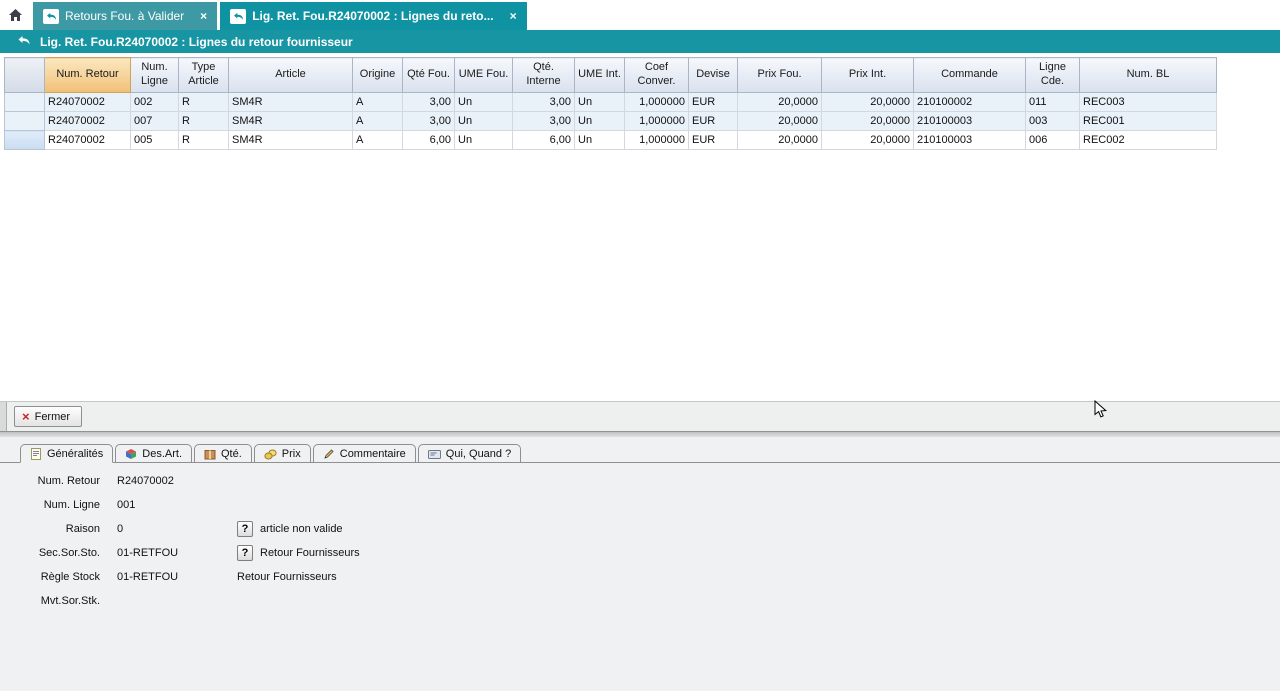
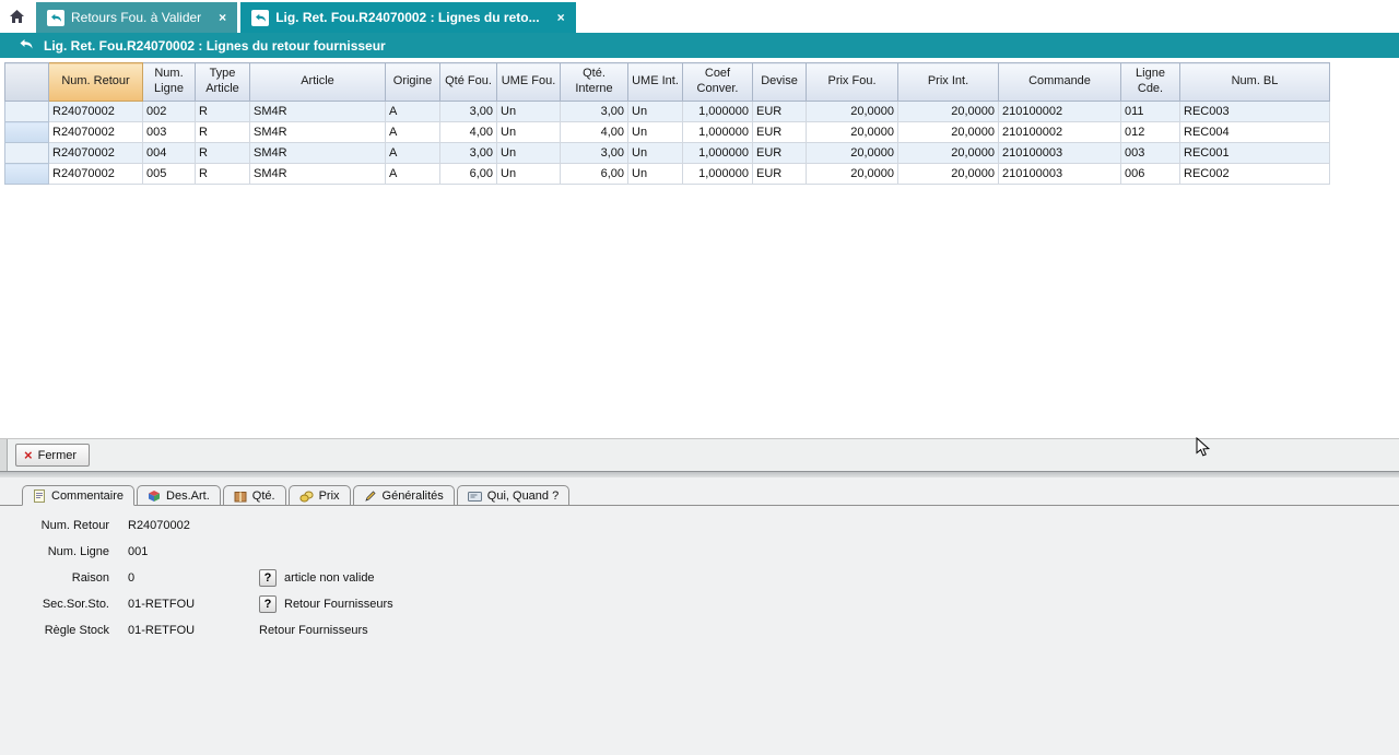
  Retours Fou. à Valider
  ×
  Lig. Ret. Fou.R24070002 : Lignes du reto...
  ×
  Lig. Ret. Fou.R24070002 : Lignes du retour fournisseur
  	Num. Retour	Num. Ligne	Type Article	Article	Origine	Qté Fou.	UME Fou.	Qté. Interne	UME Int.	Coef Conver.	Devise	Prix Fou.	Prix Int.	Commande	Ligne Cde.	Num. BL
  	R24070002	002	R	SM4R	A	3,00	Un	3,00	Un	1,000000	EUR	20,0000	20,0000	210100002	011	REC003
+ 	R24070002	003	R	SM4R	A	4,00	Un	4,00	Un	1,000000	EUR	20,0000	20,0000	210100002	012	REC004
- 	R24070002	007	R	SM4R	A	3,00	Un	3,00	Un	1,000000	EUR	20,0000	20,0000	210100003	003	REC001
+ 	R24070002	004	R	SM4R	A	3,00	Un	3,00	Un	1,000000	EUR	20,0000	20,0000	210100003	003	REC001
  	R24070002	005	R	SM4R	A	6,00	Un	6,00	Un	1,000000	EUR	20,0000	20,0000	210100003	006	REC002
  ×
  Fermer
- Généralités
+ Commentaire
  Des.Art.
  Qté.
  Prix
- Commentaire
+ Généralités
  Qui, Quand ?
  Num. Retour
  R24070002
  Num. Ligne
  001
  Raison
  0
  ?
  article non valide
  Sec.Sor.Sto.
  01-RETFOU
  ?
  Retour Fournisseurs
  Règle Stock
  01-RETFOU
  Retour Fournisseurs
- Mvt.Sor.Stk.
